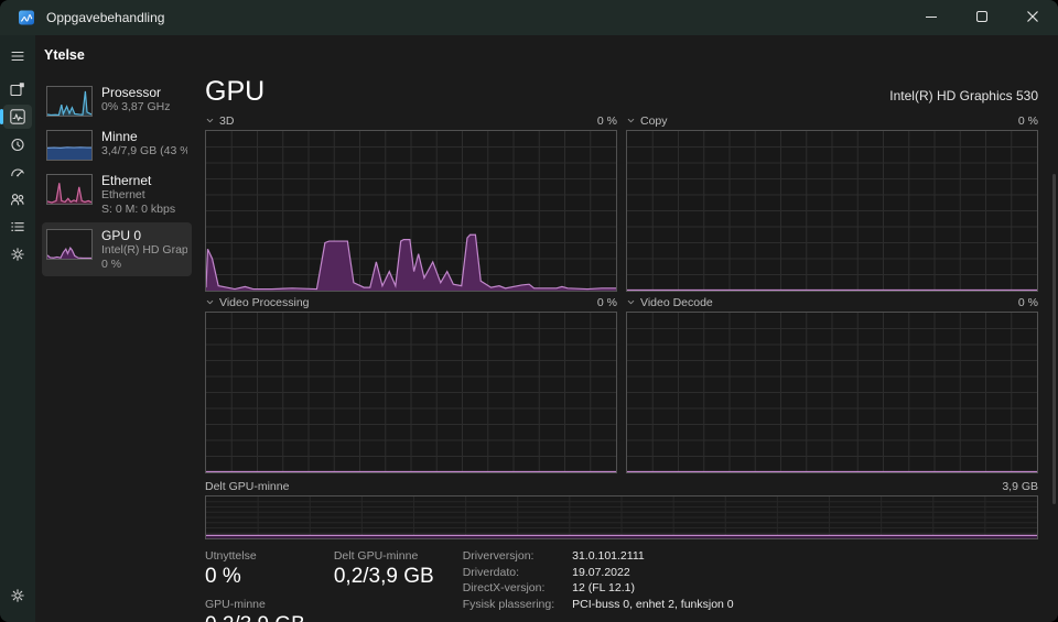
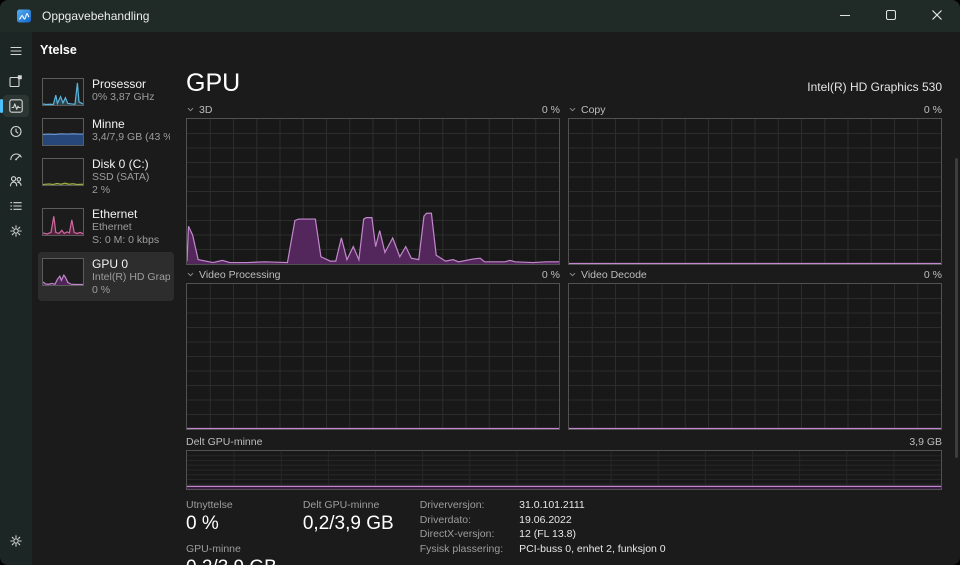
  Oppgavebehandling
  Ytelse
  Prosessor
  0% 3,87 GHz
  Minne
  3,4/7,9 GB (43 %
+ Disk 0 (C:)
+ SSD (SATA)
+ 2 %
  Ethernet
  Ethernet
  S: 0 M: 0 kbps
  GPU 0
  Intel(R) HD Grap
  0 %
  GPU
  Intel(R) HD Graphics 530
  3D
  0 %
  Copy
  0 %
  Video Processing
  0 %
  Video Decode
  0 %
  Delt GPU-minne
  3,9 GB
  Utnyttelse
  0 %
  GPU-minne
  Delt GPU-minne
  0,2/3,9 GB
  Driverversjon:
  31.0.101.2111
  Driverdato:
- 19.07.2022
+ 19.06.2022
  DirectX-versjon:
- 12 (FL 12.1)
+ 12 (FL 13.8)
  Fysisk plassering:
  PCI-buss 0, enhet 2, funksjon 0
